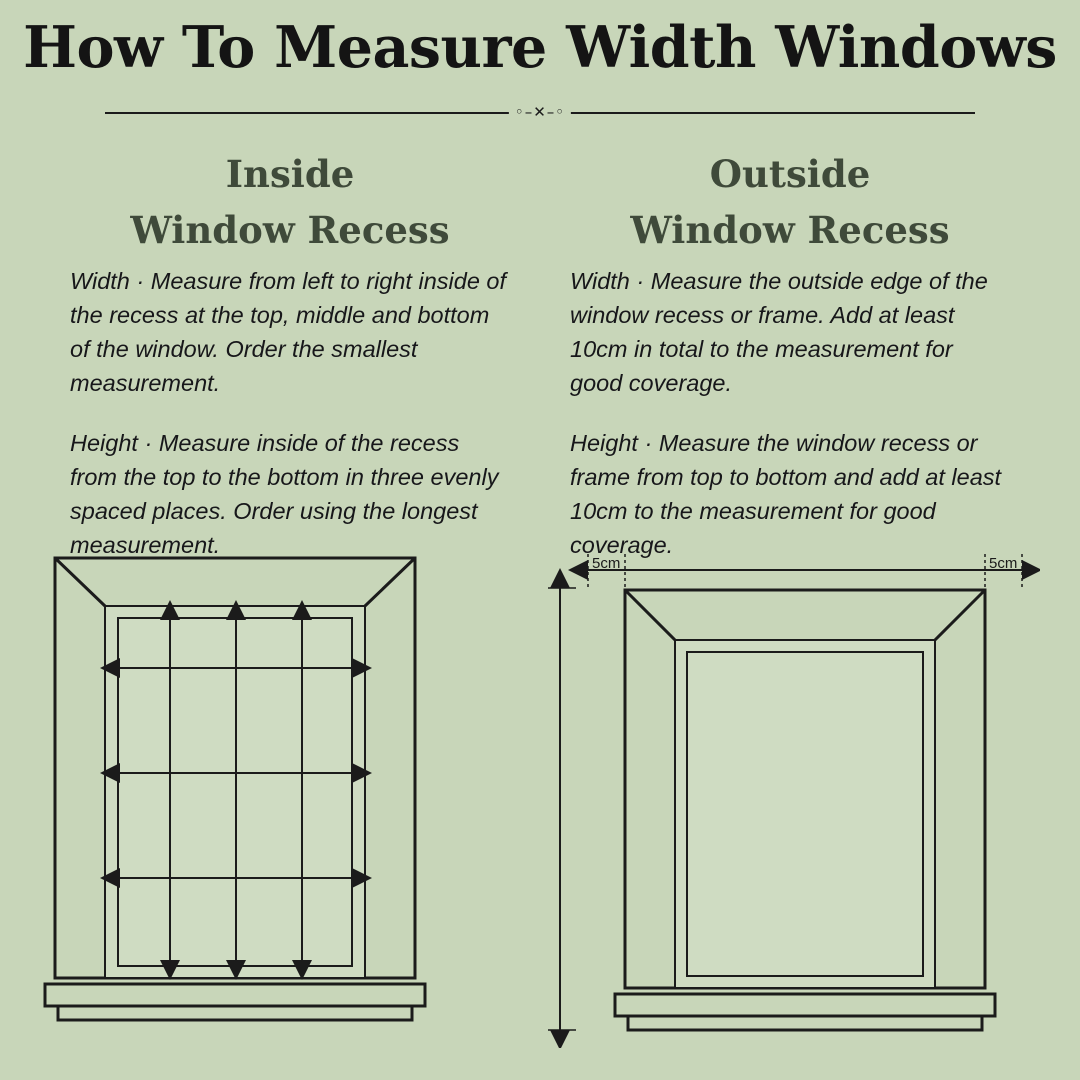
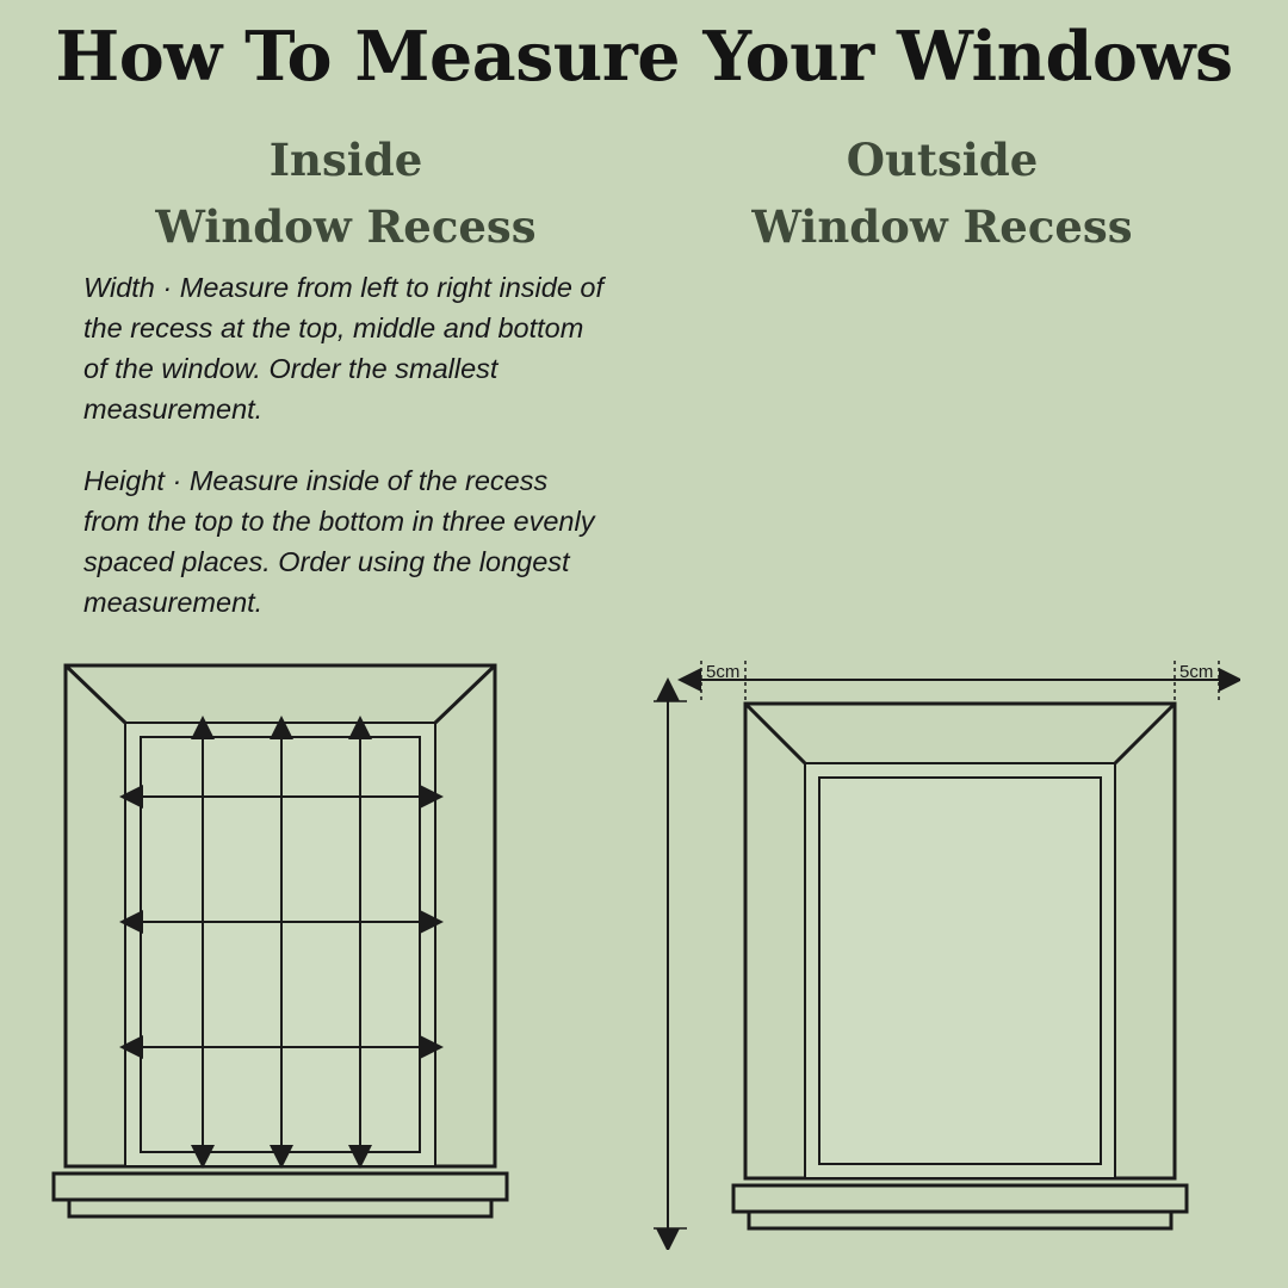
- How To Measure Width Windows
+ How To Measure Your Windows
- ◦–✕–◦
  Inside
  Window Recess
  Width · Measure from left to right inside of the recess at the top, middle and bottom of the window. Order the smallest measurement.
  Height · Measure inside of the recess from the top to the bottom in three evenly spaced places. Order using the longest measurement.
  Outside
  Window Recess
- Width · Measure the outside edge of the window recess or frame. Add at least 10cm in total to the measurement for good coverage.
- Height · Measure the window recess or frame from top to bottom and add at least 10cm to the measurement for good coverage.
  5cm
  5cm
